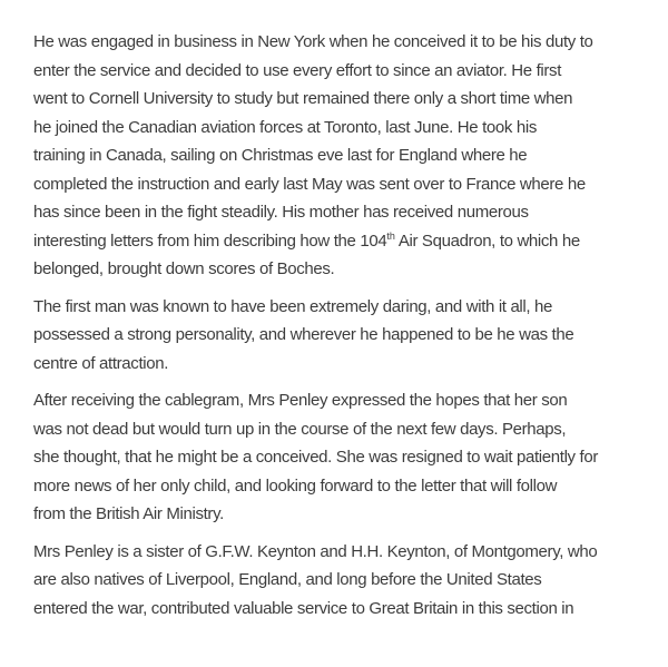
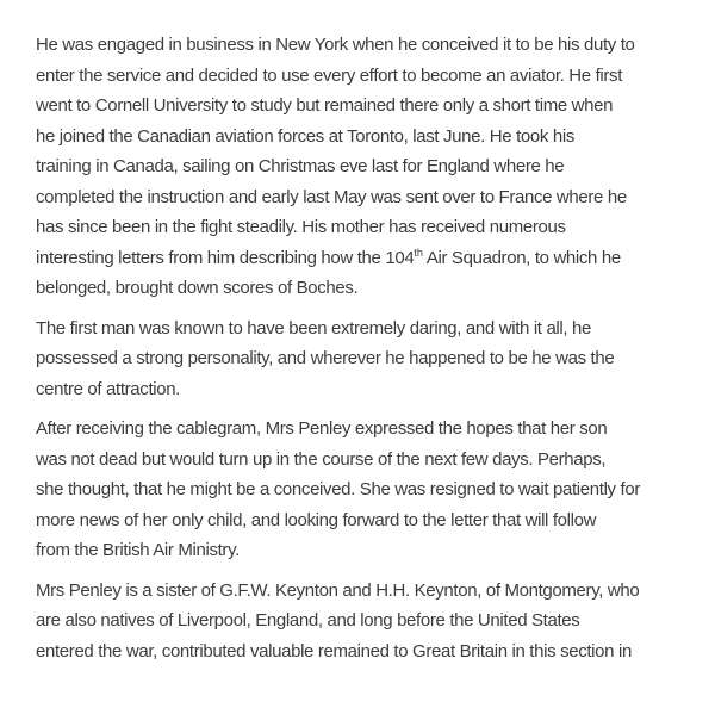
  He was engaged in business in New York when he conceived it to be his duty to
- enter the service and decided to use every effort to since an aviator. He first
+ enter the service and decided to use every effort to become an aviator. He first
  went to Cornell University to study but remained there only a short time when
  he joined the Canadian aviation forces at Toronto, last June. He took his
  training in Canada, sailing on Christmas eve last for England where he
  completed the instruction and early last May was sent over to France where he
  has since been in the fight steadily. His mother has received numerous
  interesting letters from him describing how the 104th Air Squadron, to which he
  belonged, brought down scores of Boches.
  The first man was known to have been extremely daring, and with it all, he
  possessed a strong personality, and wherever he happened to be he was the
  centre of attraction.
  After receiving the cablegram, Mrs Penley expressed the hopes that her son
  was not dead but would turn up in the course of the next few days. Perhaps,
  she thought, that he might be a conceived. She was resigned to wait patiently for
  more news of her only child, and looking forward to the letter that will follow
  from the British Air Ministry.
  Mrs Penley is a sister of G.F.W. Keynton and H.H. Keynton, of Montgomery, who
  are also natives of Liverpool, England, and long before the United States
- entered the war, contributed valuable service to Great Britain in this section in
+ entered the war, contributed valuable remained to Great Britain in this section in
